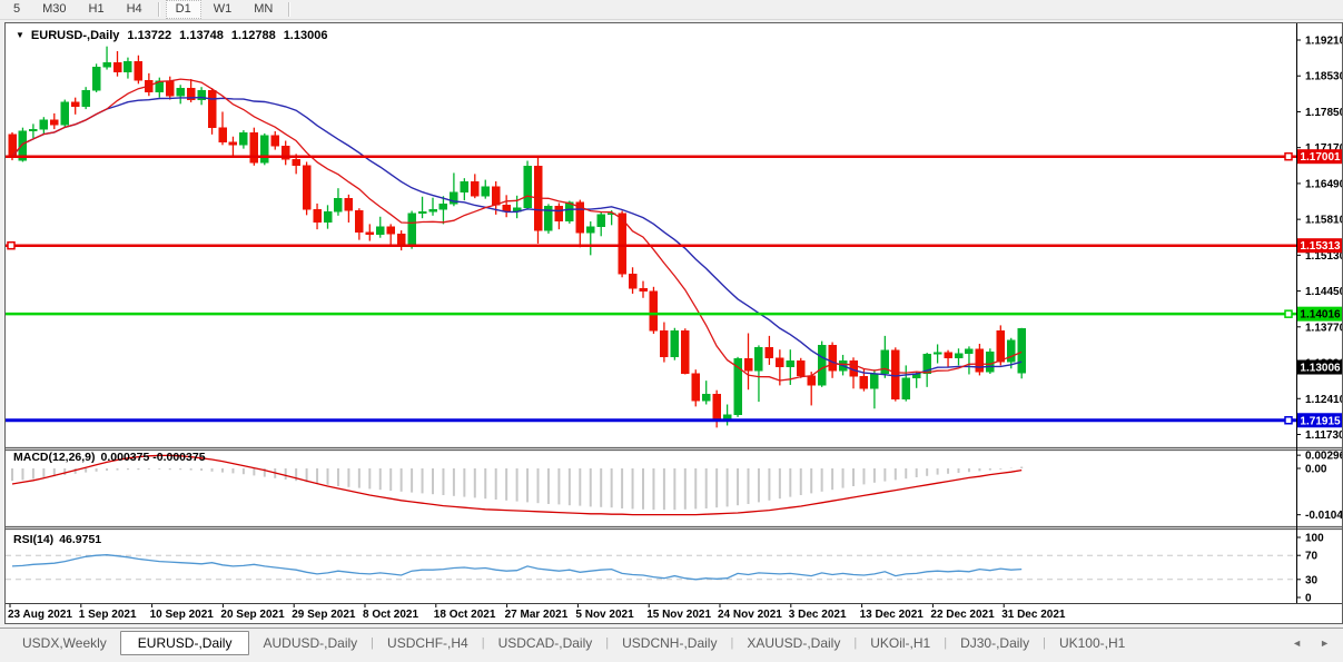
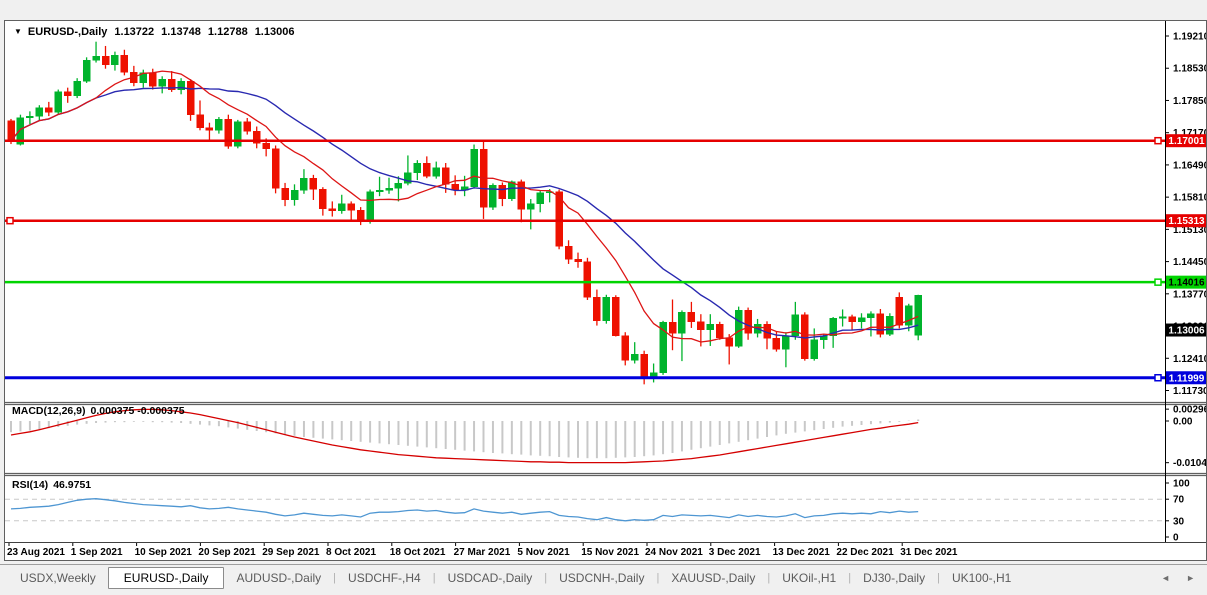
- 5
- M30
- H1
- H4
- D1
- W1
- MN
  1.1921
  1.1853
  1.1785
  1.1717
  1.1649
  1.1581
  1.1513
  1.1445
  1.1377
  1.1241
  1.11730
  1.17001
  1.15313
  1.14016
- 1.71915
+ 1.11999
  1.13006
  0.0029
  0.00
  -0.0104
  100
  70
  30
  0
  23 Aug 2021
  1 Sep 2021
  10 Sep 2021
  20 Sep 2021
  29 Sep 2021
  8 Oct 2021
  18 Oct 2021
  27 Mar 2021
  5 Nov 2021
  15 Nov 2021
  24 Nov 2021
  3 Dec 2021
  13 Dec 2021
  22 Dec 2021
  31 Dec 2021
  ▼
  EURUSD-,Daily
  1.13722
  1.13748
  1.12788
  1.13006
  MACD(12,26,9) 0.000375 -0.000375
  RSI(14) 46.9751
  USDX,Weekly
  EURUSD-,Daily
  AUDUSD-,Daily
  |
  USDCHF-,H4
  |
  USDCAD-,Daily
  |
  USDCNH-,Daily
  |
  XAUUSD-,Daily
  |
  UKOil-,H1
  |
  DJ30-,Daily
  |
  UK100-,H1
  ◄
  ►
